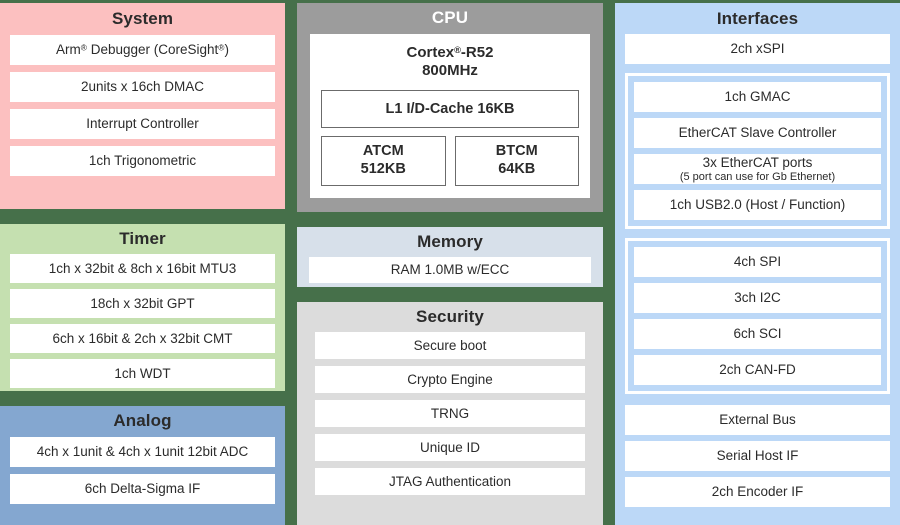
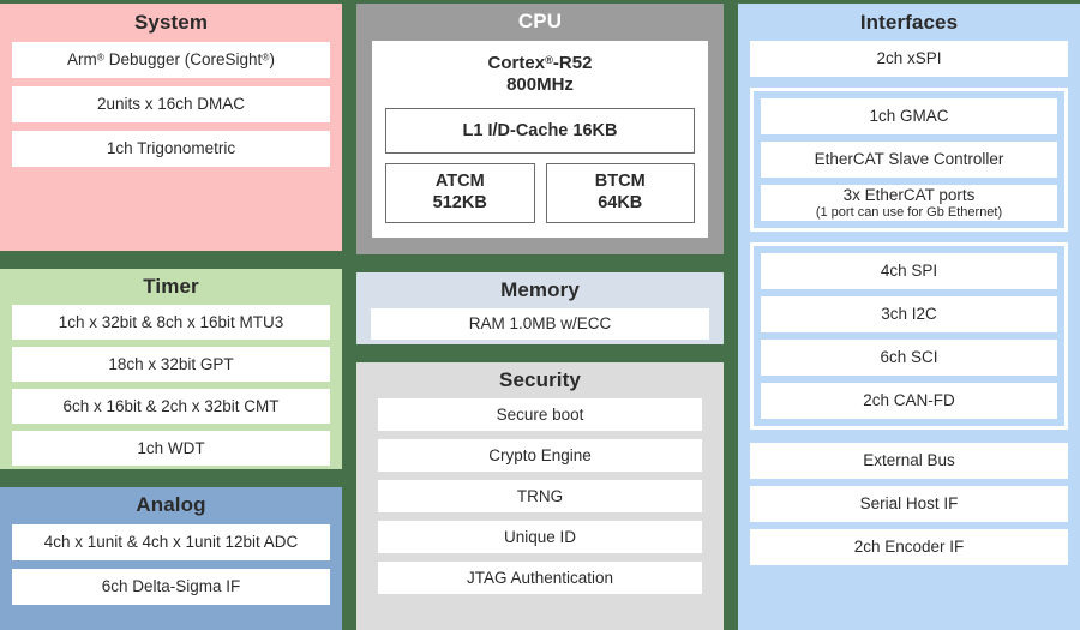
  System
  Arm® Debugger (CoreSight®)
  2units x 16ch DMAC
- Interrupt Controller
  1ch Trigonometric
  Timer
  1ch x 32bit & 8ch x 16bit MTU3
  18ch x 32bit GPT
  6ch x 16bit & 2ch x 32bit CMT
  1ch WDT
  Analog
  4ch x 1unit & 4ch x 1unit 12bit ADC
  6ch Delta-Sigma IF
  CPU
  Cortex®-R52
  800MHz
  L1 I/D-Cache 16KB
  ATCM
  512KB
  BTCM
  64KB
  Memory
  RAM 1.0MB w/ECC
  Security
  Secure boot
  Crypto Engine
  TRNG
  Unique ID
  JTAG Authentication
  Interfaces
  2ch xSPI
  1ch GMAC
  EtherCAT Slave Controller
  3x EtherCAT ports
- (5 port can use for Gb Ethernet)
+ (1 port can use for Gb Ethernet)
- 1ch USB2.0 (Host / Function)
  4ch SPI
  3ch I2C
  6ch SCI
  2ch CAN-FD
  External Bus
  Serial Host IF
  2ch Encoder IF
